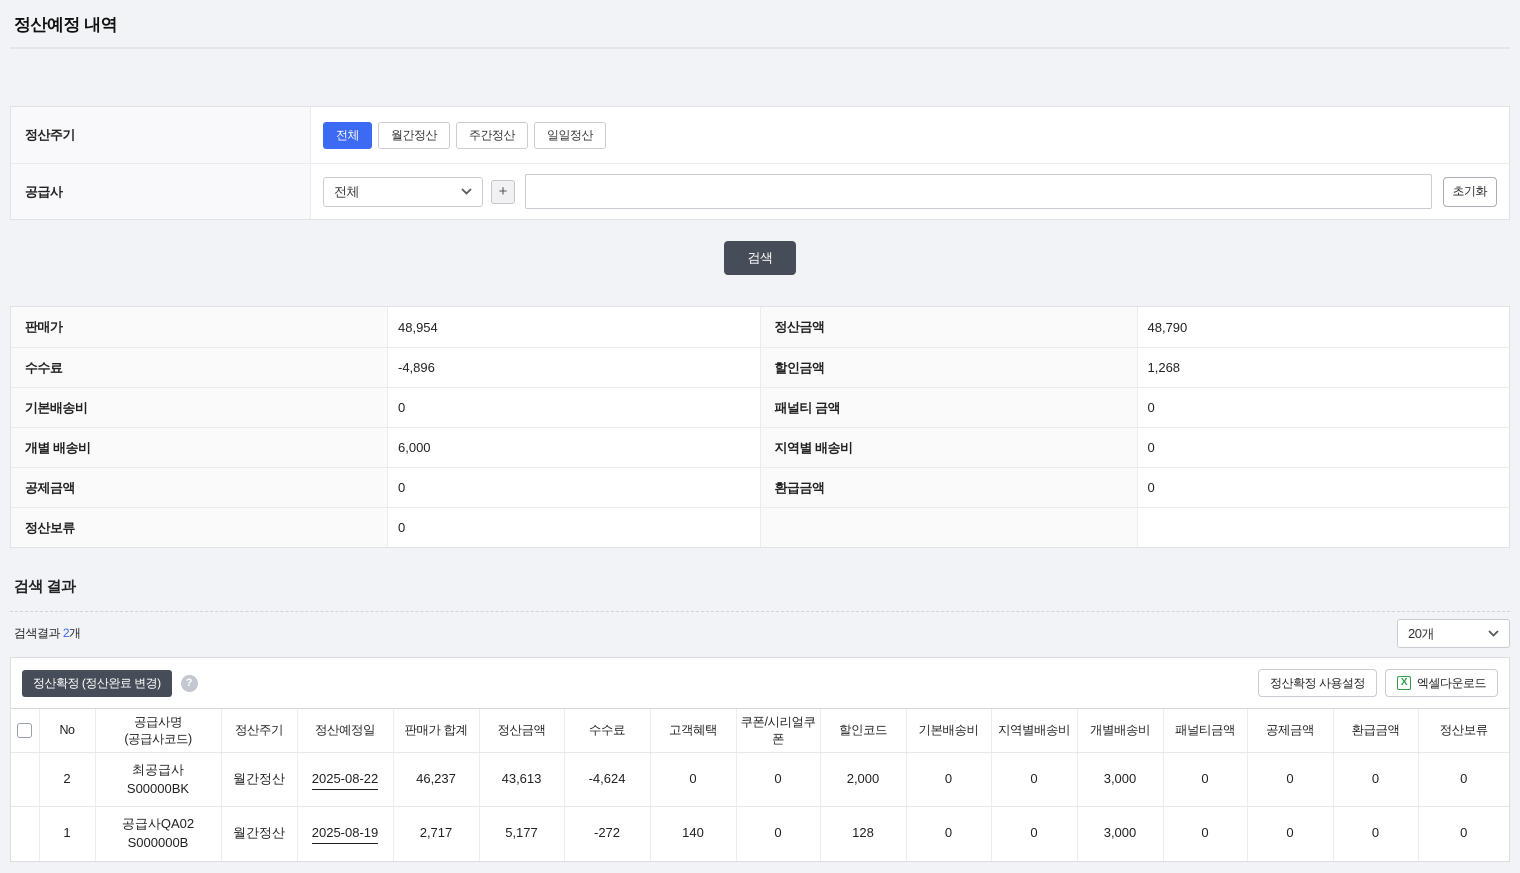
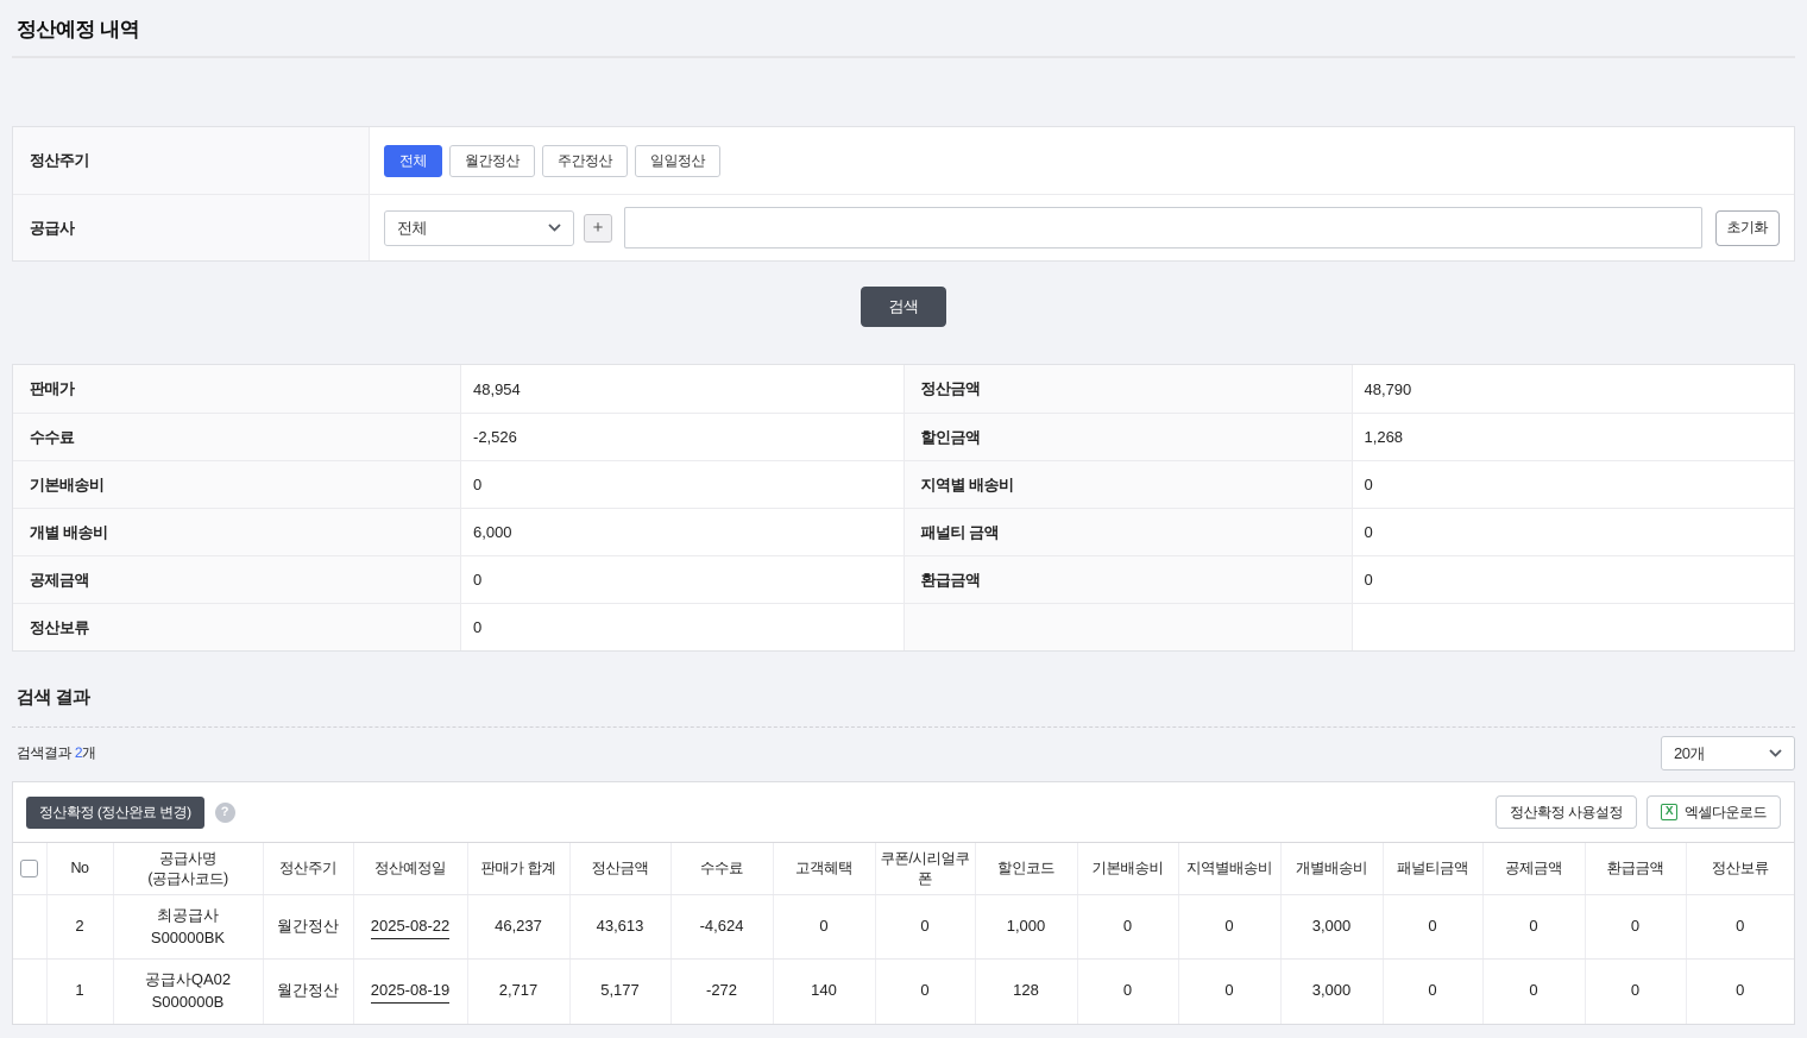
  정산예정 내역
  정산주기
  전체
  월간정산
  주간정산
  일일정산
  공급사
  전체
  +
  초기화
  검색
  판매가
  48,954
  정산금액
  48,790
  수수료
- -4,896
+ -2,526
  할인금액
  1,268
  기본배송비
  0
- 패널티 금액
+ 지역별 배송비
  0
  개별 배송비
  6,000
- 지역별 배송비
+ 패널티 금액
  0
  공제금액
  0
  환급금액
  0
  정산보류
  0
  검색 결과
  검색결과 2개
  20개
  정산확정 (정산완료 변경)
  ?
  정산확정 사용설정
  X
  엑셀다운로드
  	No	공급사명(공급사코드)	정산주기	정산예정일	판매가 합계	정산금액	수수료	고객혜택	쿠폰/시리얼쿠폰	할인코드	기본배송비	지역별배송비	개별배송비	패널티금액	공제금액	환급금액	정산보류
- 	2	최공급사S00000BK	월간정산	2025-08-22	46,237	43,613	-4,624	0	0	2,000	0	0	3,000	0	0	0	0
+ 	2	최공급사S00000BK	월간정산	2025-08-22	46,237	43,613	-4,624	0	0	1,000	0	0	3,000	0	0	0	0
  	1	공급사QA02S000000B	월간정산	2025-08-19	2,717	5,177	-272	140	0	128	0	0	3,000	0	0	0	0
